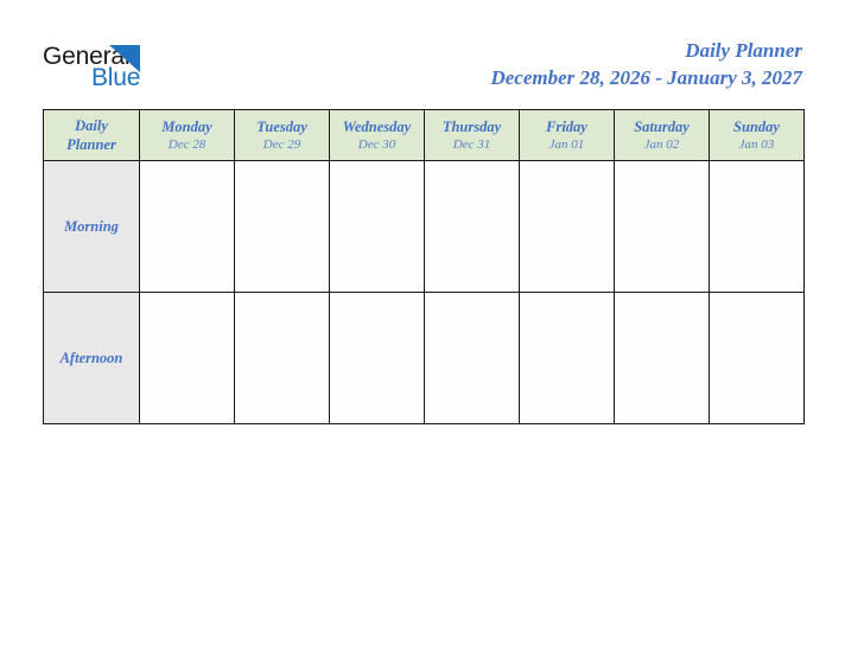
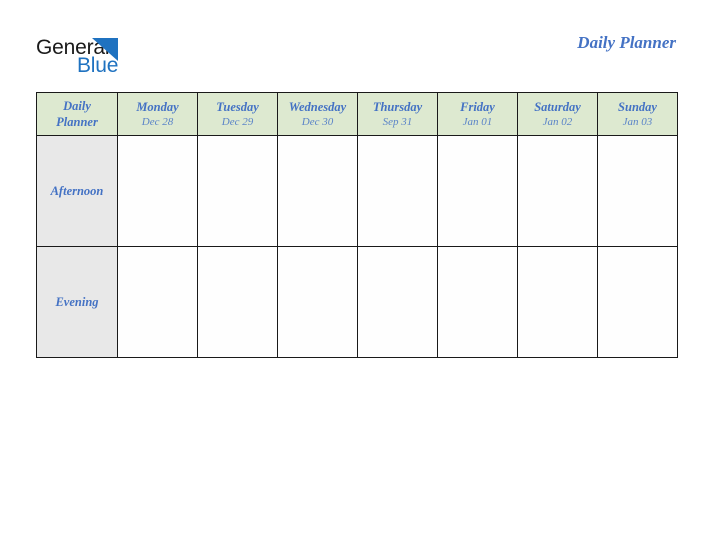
  Genera
  Blue
  Daily Planner
- December 28, 2026 - January 3, 2027
- Daily Planner	Monday Dec 28	Tuesday Dec 29	Wednesday Dec 30	Thursday Dec 31	Friday Jan 01	Saturday Jan 02	Sunday Jan 03
+ Daily Planner	Monday Dec 28	Tuesday Dec 29	Wednesday Dec 30	Thursday Sep 31	Friday Jan 01	Saturday Jan 02	Sunday Jan 03
- Morning
  Afternoon
+ Evening
